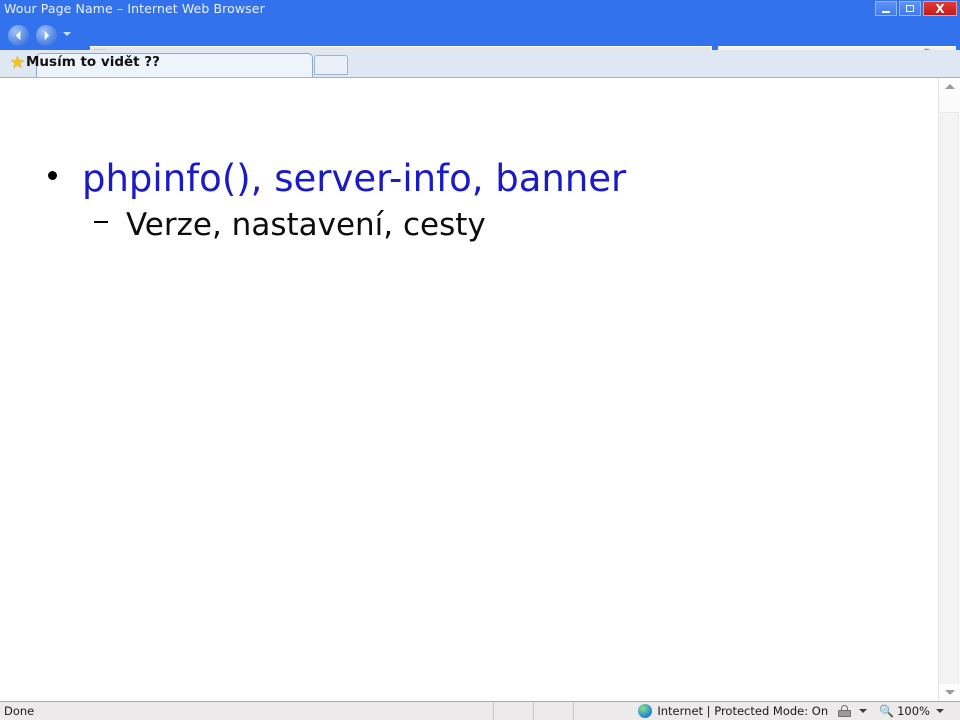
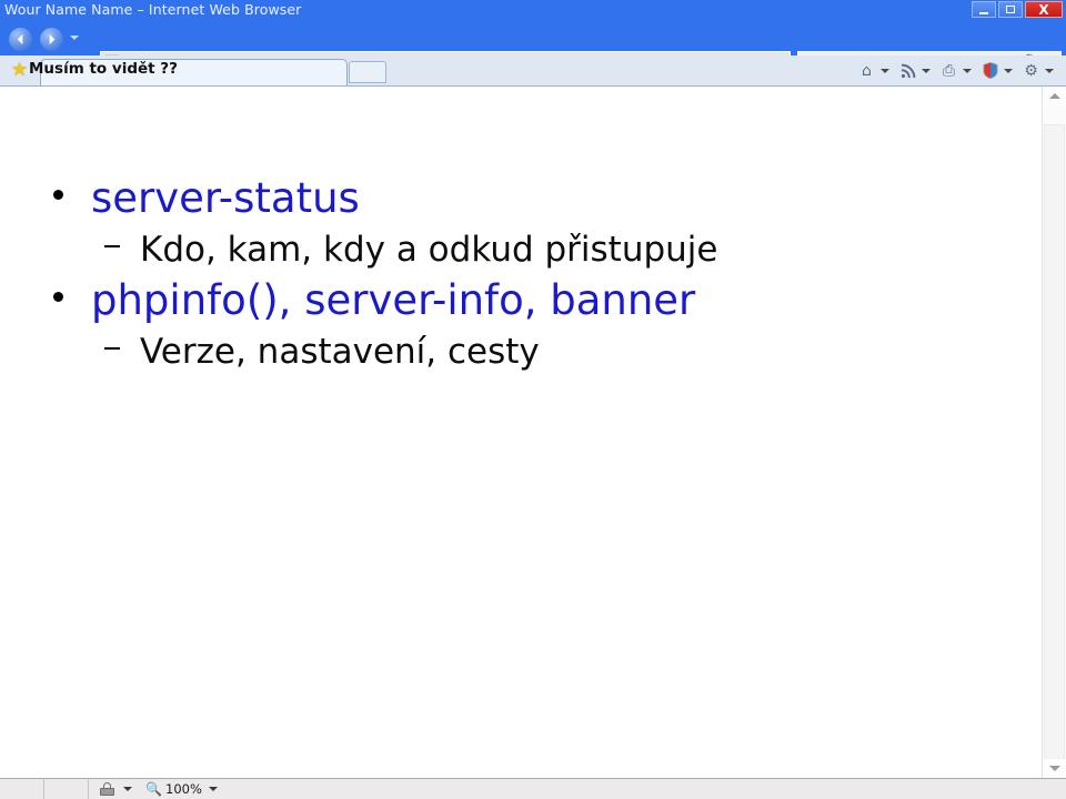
- Wour Page Name – Internet Web Browser
+ Wour Name Name – Internet Web Browser
  X
  ★
  Musím to vidět ??
+ ⌂
+ ⎙
+ ⚙
+ server-status
+ Kdo, kam, kdy a odkud přistupuje
  phpinfo(), server-info, banner
  Verze, nastavení, cesty
- Done
- Internet | Protected Mode: On
  🔍
  100%
